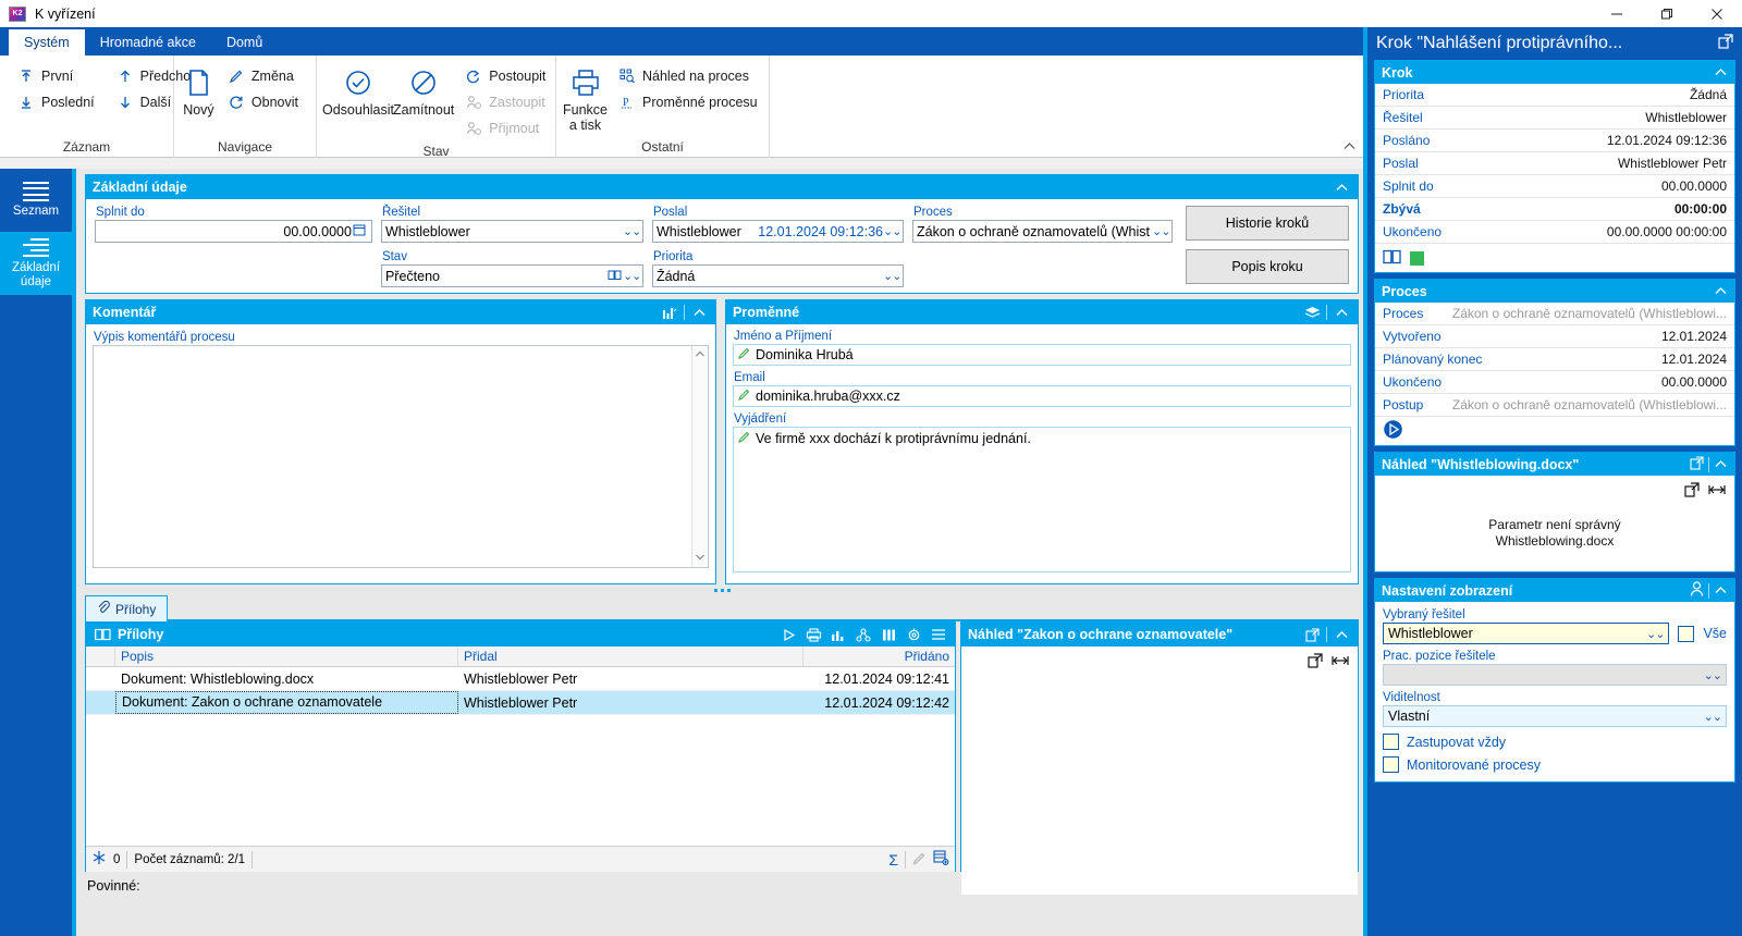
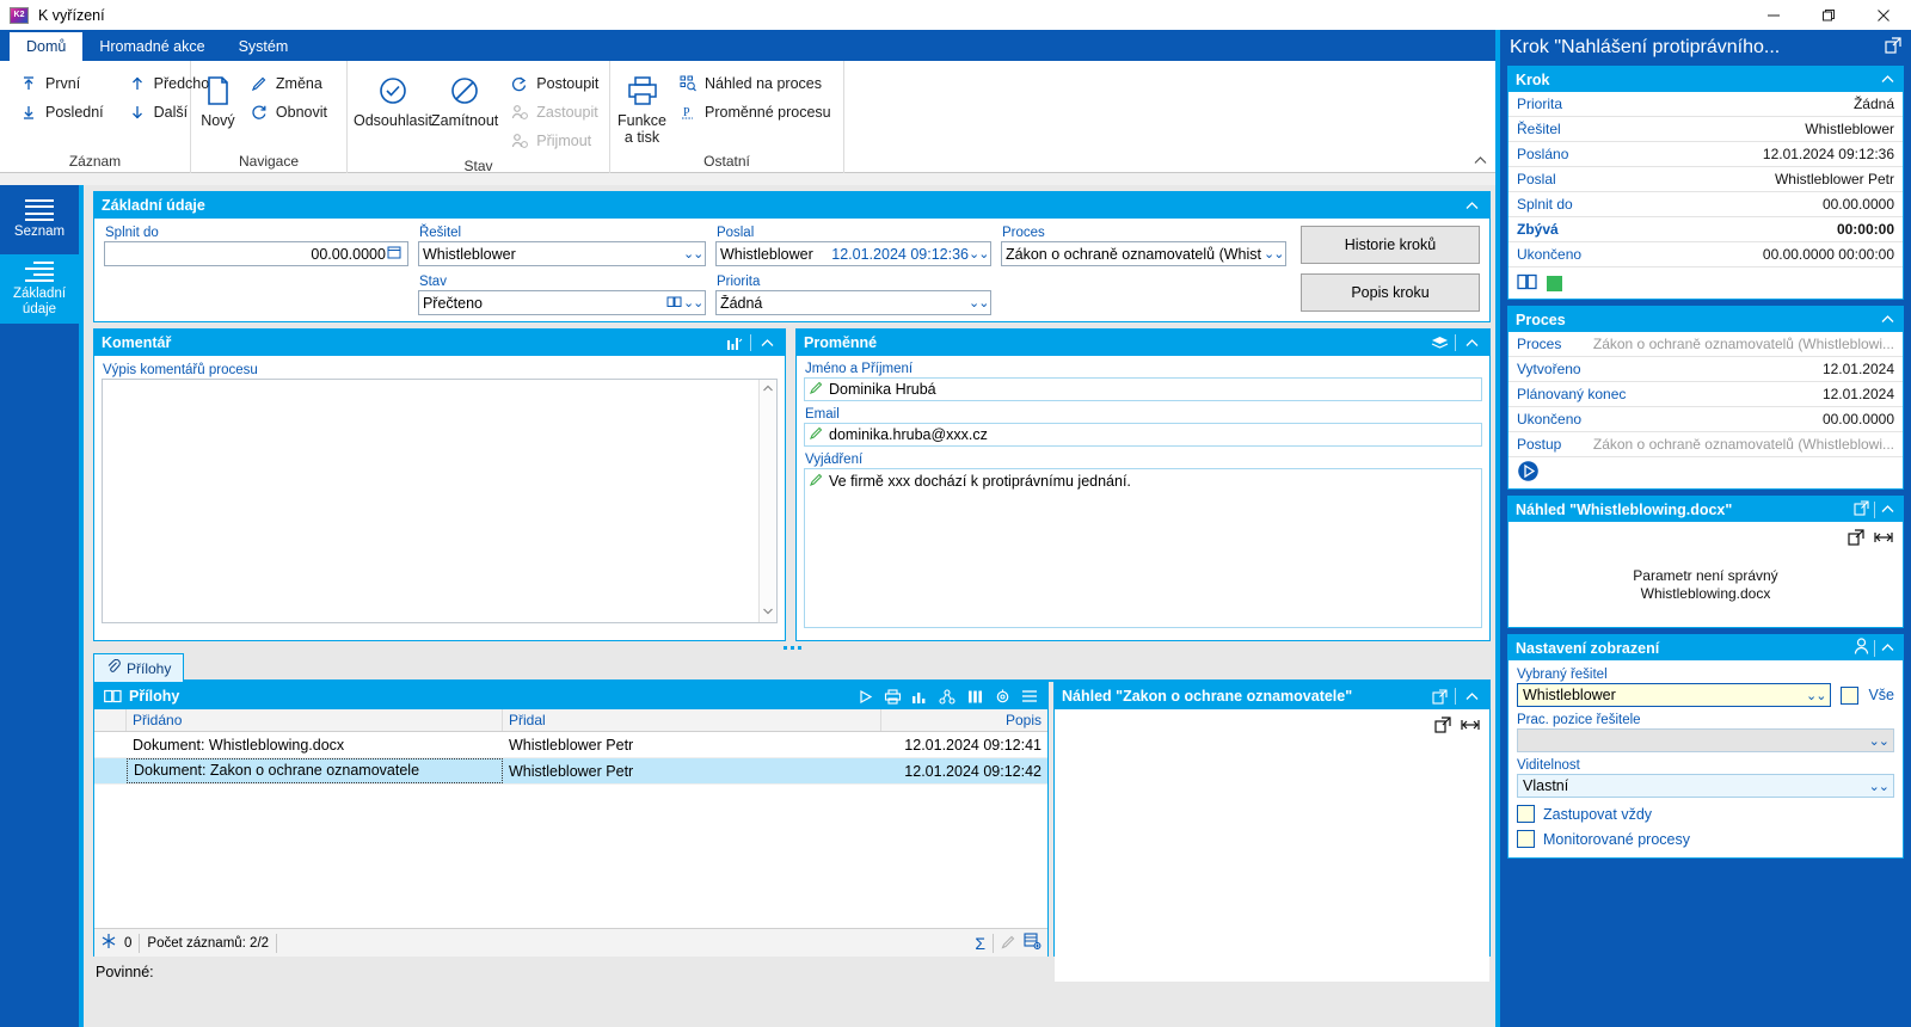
  K vyřízení
- Systém
+ Domů
  Hromadné akce
- Domů
+ Systém
  První
  Poslední
  Předcho
  Další
  Záznam
  Nový
  Změna
  Obnovit
  Navigace
  Odsouhlasit
  Zamítnout
  Postoupit
  Zastoupit
  Přijmout
  Stav
  Funkce a tisk
  Náhled na proces
  P
  Proměnné procesu
  Ostatní
  Seznam
  Základní
  údaje
  Základní údaje
  Splnit do
  00.00.0000
  Řešitel
  Whistleblower
  ⌄⌄
  Stav
  Přečteno
  ⌄⌄
  Poslal
  Whistleblower
  12.01.2024 09:12:36
  ⌄⌄
  Priorita
  Žádná
  ⌄⌄
  Proces
  Zákon o ochraně oznamovatelů (Whist
  ⌄⌄
  Historie kroků
  Popis kroku
  Komentář
  Výpis komentářů procesu
  Proměnné
  Jméno a Příjmení
  Dominika Hrubá
  Email
  dominika.hruba@xxx.cz
  Vyjádření
  Ve firmě xxx dochází k protiprávnímu jednání.
  Přílohy
  Přílohy
- Popis
+ Přidáno
  Přidal
- Přidáno
+ Popis
  Dokument: Whistleblowing.docx
  Whistleblower Petr
  12.01.2024 09:12:41
  Dokument: Zakon o ochrane oznamovatele
  Whistleblower Petr
  12.01.2024 09:12:42
  0
- Počet záznamů: 2/1
+ Počet záznamů: 2/2
  Σ
  Náhled "Zakon o ochrane oznamovatele"
  Povinné:
  Krok "Nahlášení protiprávního...
  Krok
  Priorita
  Žádná
  Řešitel
  Whistleblower
  Posláno
  12.01.2024 09:12:36
  Poslal
  Whistleblower Petr
  Splnit do
  00.00.0000
  Zbývá
  00:00:00
  Ukončeno
  00.00.0000 00:00:00
  Proces
  Proces
  Zákon o ochraně oznamovatelů (Whistleblowi...
  Vytvořeno
  12.01.2024
  Plánovaný konec
  12.01.2024
  Ukončeno
  00.00.0000
  Postup
  Zákon o ochraně oznamovatelů (Whistleblowi...
  Náhled "Whistleblowing.docx"
  Parametr není správný
  Whistleblowing.docx
  Nastavení zobrazení
  Vybraný řešitel
  Whistleblower
  ⌄⌄
  Vše
  Prac. pozice řešitele
  ⌄⌄
  Viditelnost
  Vlastní
  ⌄⌄
  Zastupovat vždy
  Monitorované procesy
